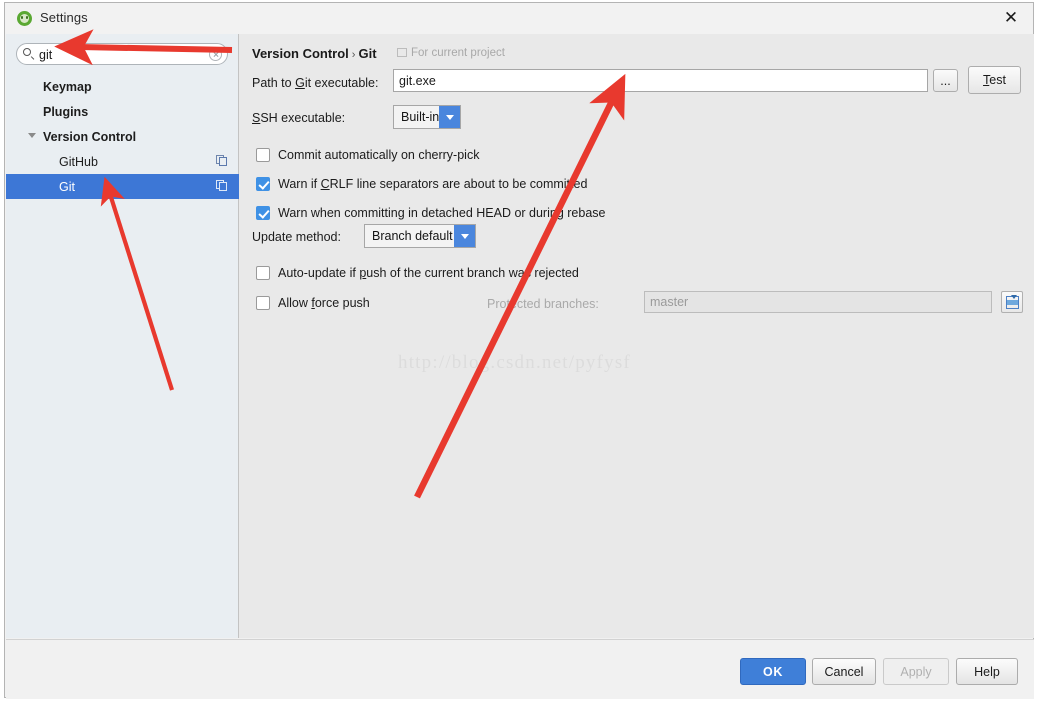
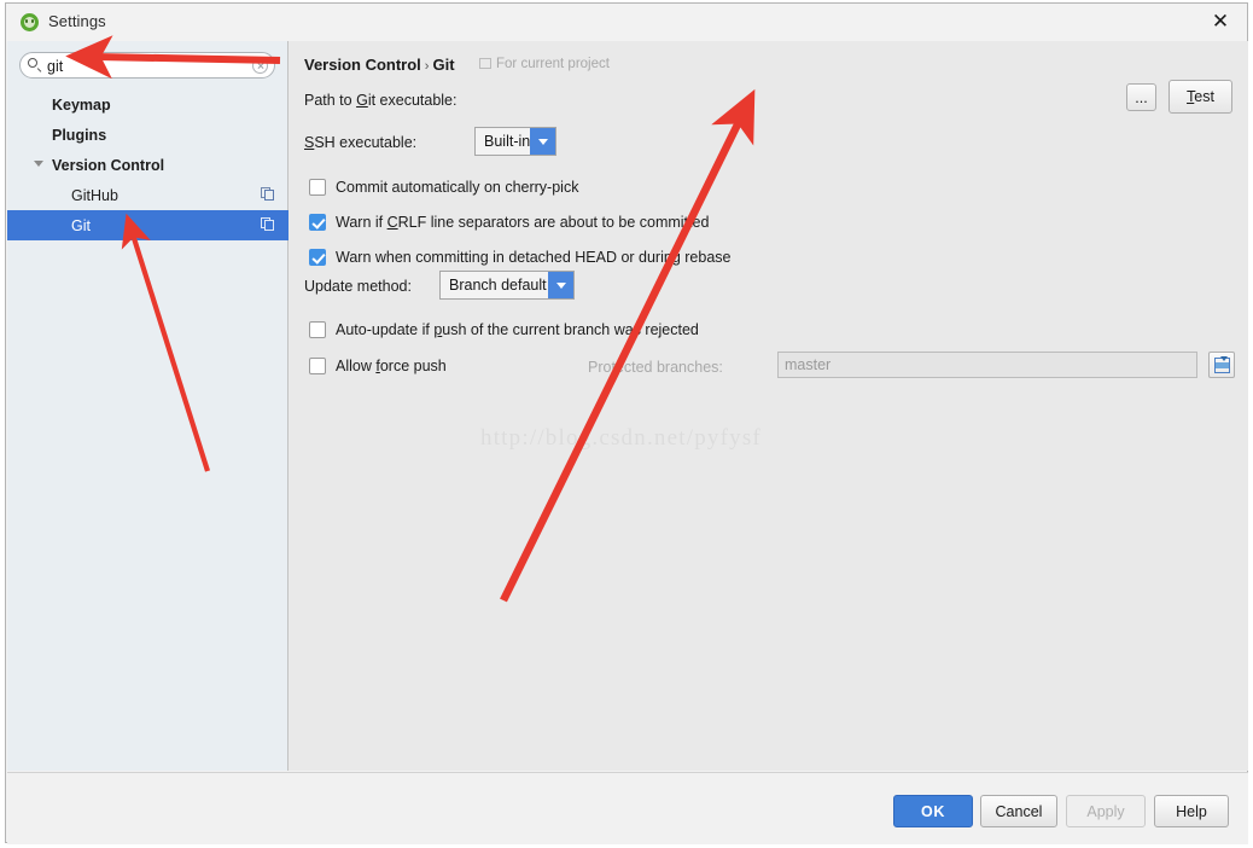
  Settings
  ✕
  git
  Keymap
  Plugins
  Version Control
  GitHub
  Git
  Version Control › Git
  For current project
  Path to Git executable:
- git.exe
  ...
  Test
  SSH executable:
  Built-in
  Commit automatically on cherry-pick
  Warn if CRLF line separators are about to be commied
  Warn when committing in detached HEAD or duri rebase
  Update method:
  Branch default
  Auto-update if push of the current branch wa rejected
  Allow force push
  Protcted branches:
  master
  http://blo.csdn.net/pyfysf
  OK
  Cancel
  Apply
  Help
